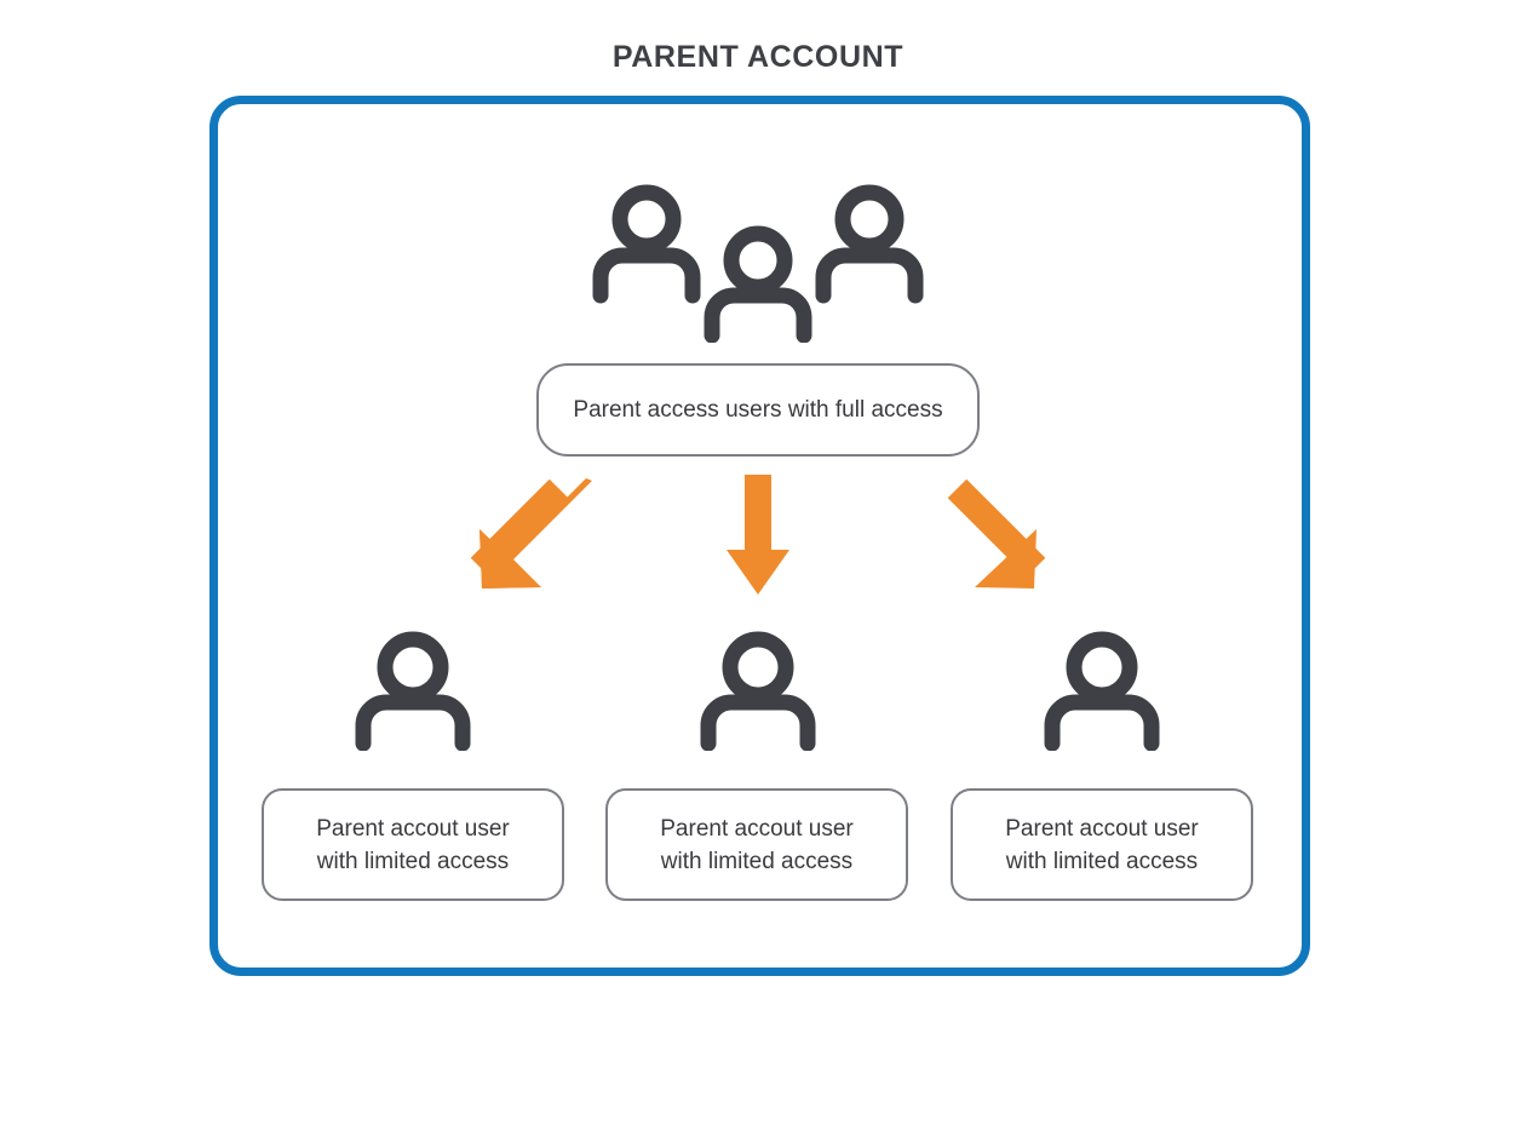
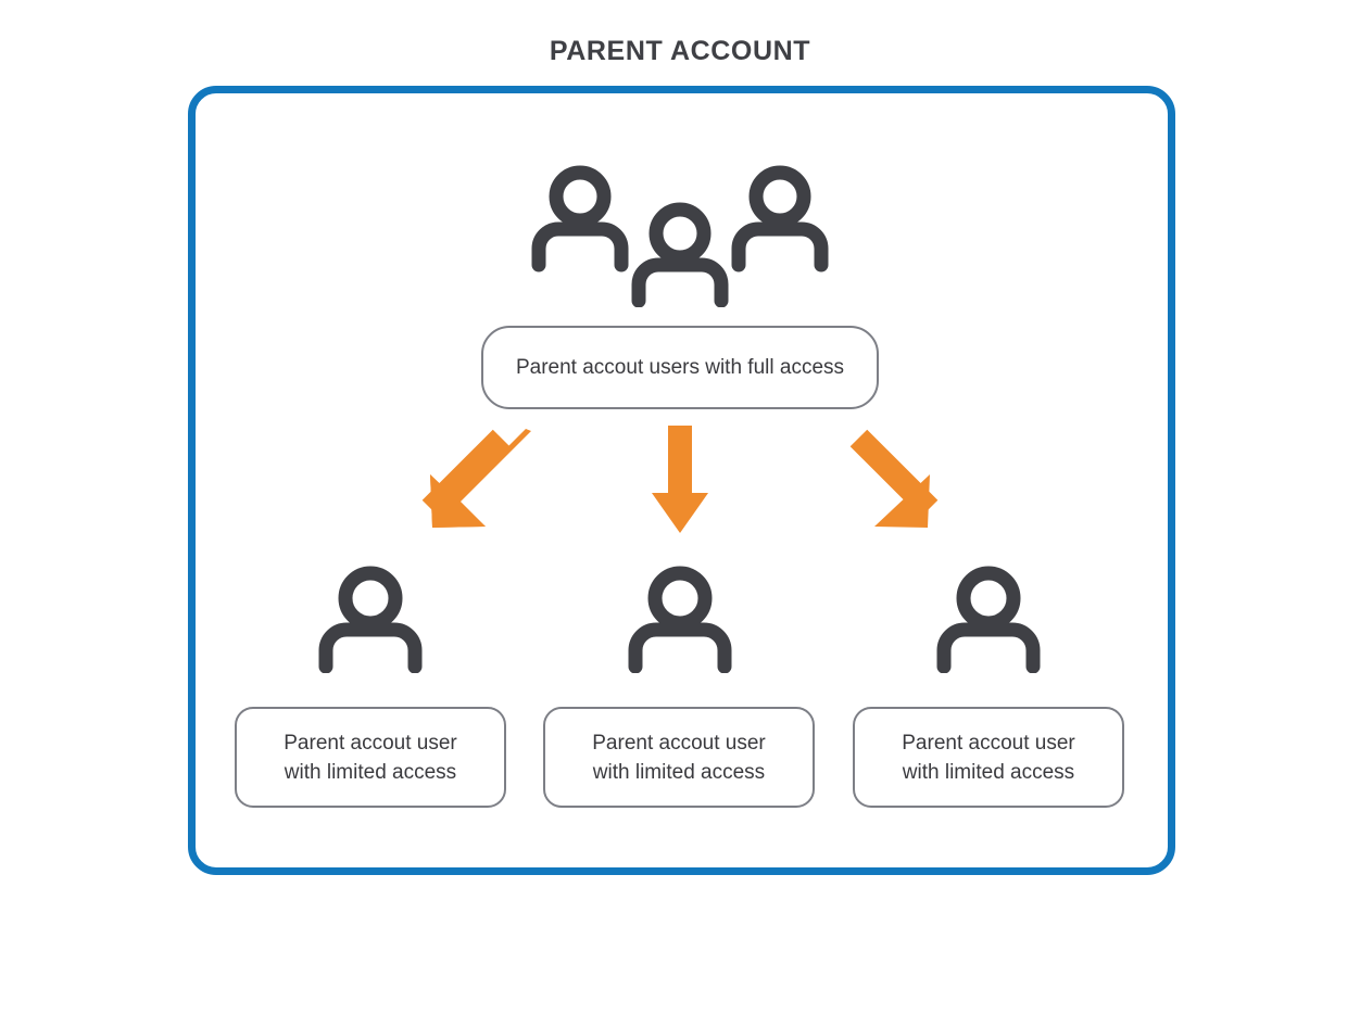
  PARENT ACCOUNT
- Parent access users with full access
+ Parent accout users with full access
  Parent accout user
  with limited access
  Parent accout user
  with limited access
  Parent accout user
  with limited access
